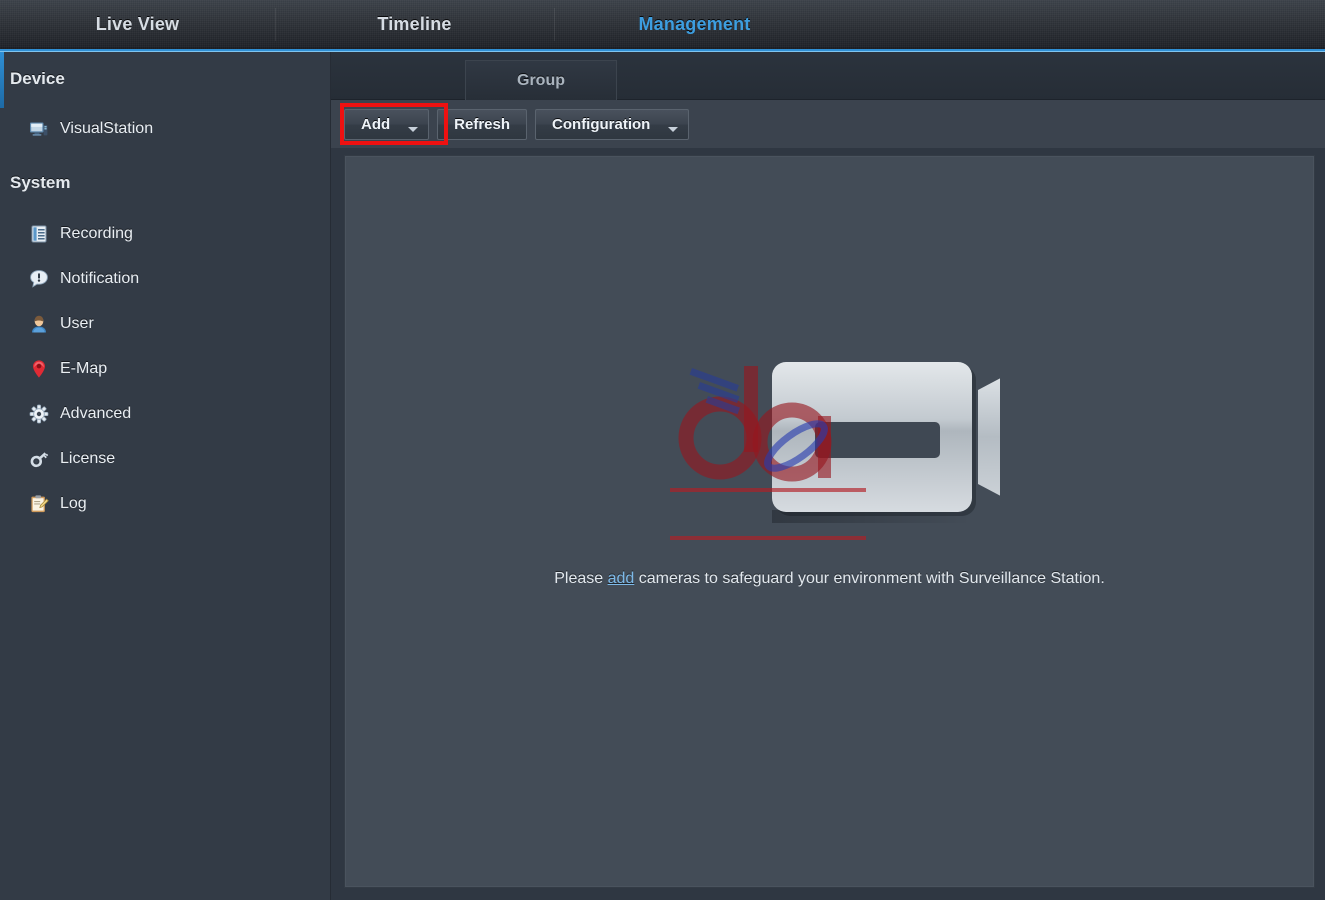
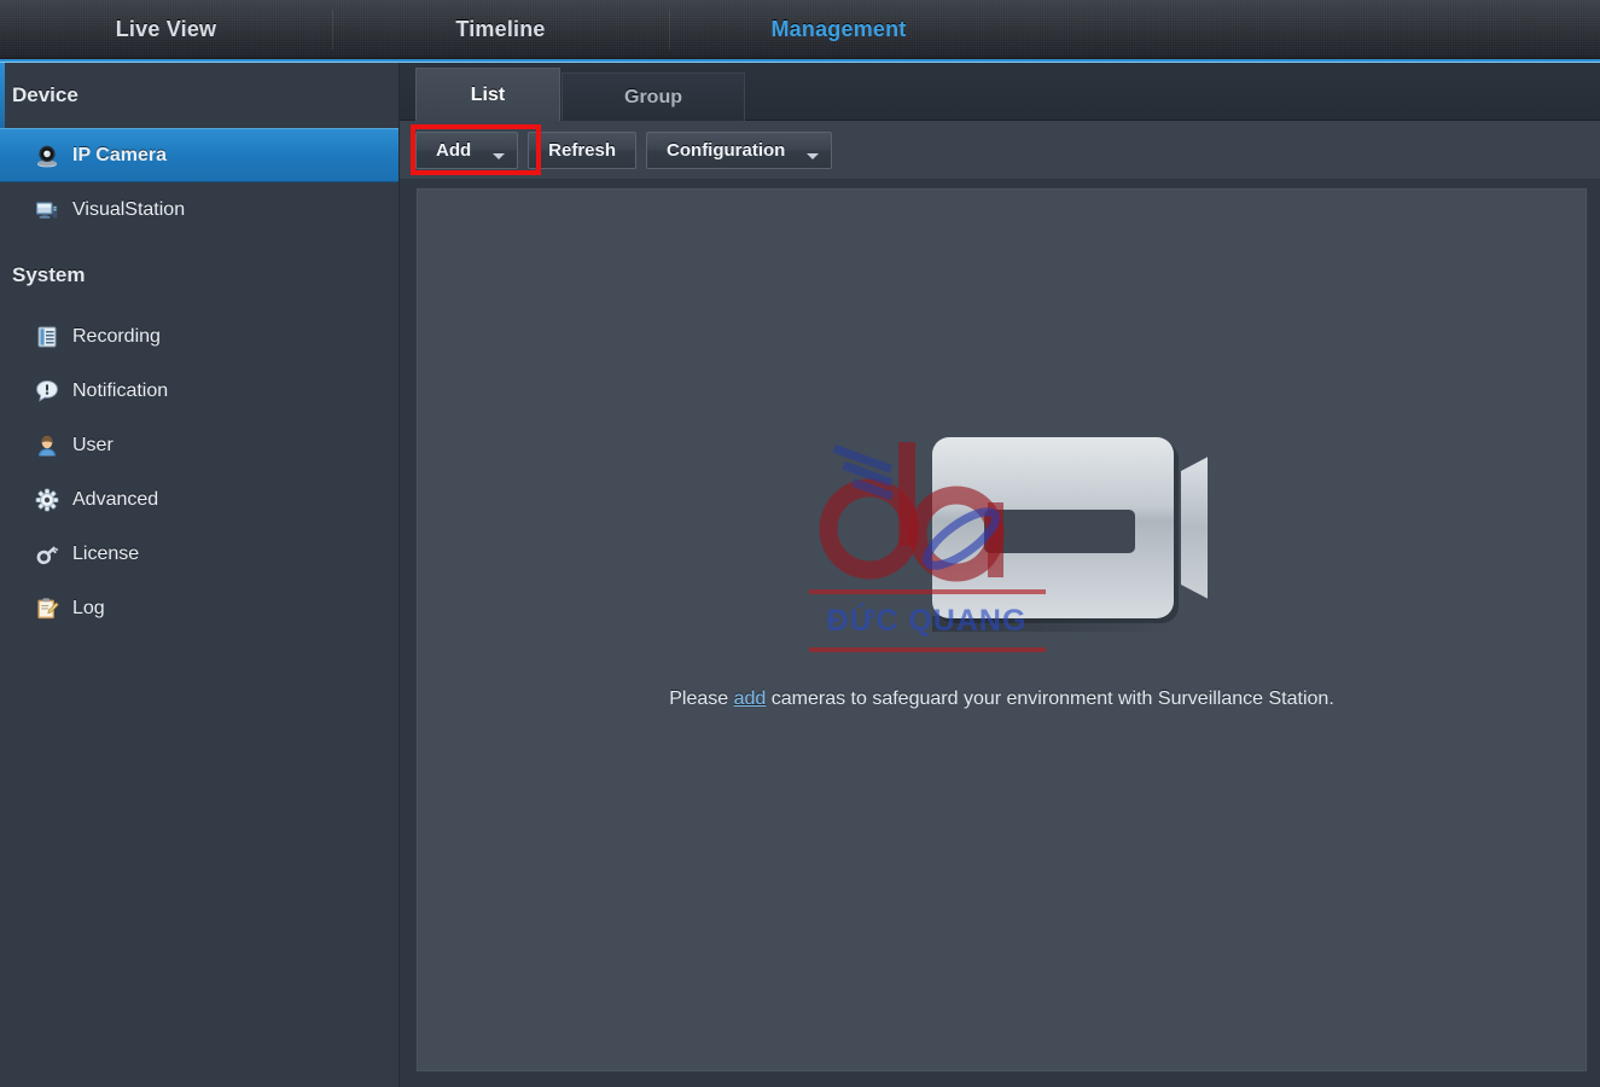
  Live View
  Timeline
  Management
  Device
+ IP Camera
  VisualStation
  System
  Recording
  Notification
  User
- E-Map
  Advanced
  License
  Log
+ List
  Group
  Add
  Refresh
  Configuration
+ ĐỨC QUANG
  Please add cameras to safeguard your environment with Surveillance Station.
